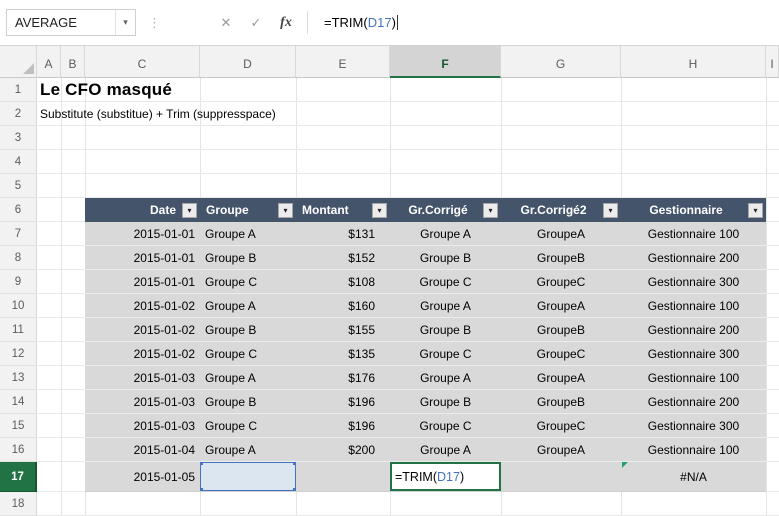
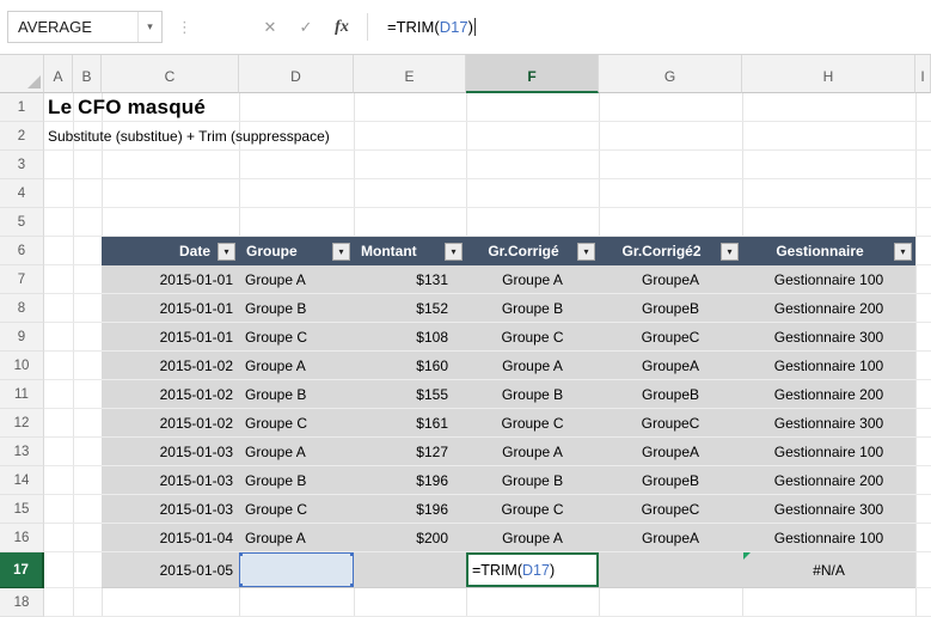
  AVERAGE
  ▾
  ⋮
  ✕
  ✓
  fx
  =TRIM(
  D17
  )
  A
  B
  C
  D
  E
  F
  G
  H
  I
  1
  Le CFO masqué
  2
  Substitute (substitue) + Trim (suppresspace)
  3
  4
  5
  6
  7
  8
  9
  10
  11
  12
  13
  14
  15
  16
  17
  18
  Date
  ▾
  Groupe
  ▾
  Montant
  ▾
  Gr.Corrigé
  ▾
  Gr.Corrigé2
  ▾
  Gestionnaire
  ▾
  2015-01-01
  Groupe A
  $131
  Groupe A
  GroupeA
  Gestionnaire 100
  2015-01-01
  Groupe B
  $152
  Groupe B
  GroupeB
  Gestionnaire 200
  2015-01-01
  Groupe C
  $108
  Groupe C
  GroupeC
  Gestionnaire 300
  2015-01-02
  Groupe A
  $160
  Groupe A
  GroupeA
  Gestionnaire 100
  2015-01-02
  Groupe B
  $155
  Groupe B
  GroupeB
  Gestionnaire 200
  2015-01-02
  Groupe C
- $135
+ $161
  Groupe C
  GroupeC
  Gestionnaire 300
  2015-01-03
  Groupe A
- $176
+ $127
  Groupe A
  GroupeA
  Gestionnaire 100
  2015-01-03
  Groupe B
  $196
  Groupe B
  GroupeB
  Gestionnaire 200
  2015-01-03
  Groupe C
  $196
  Groupe C
  GroupeC
  Gestionnaire 300
  2015-01-04
  Groupe A
  $200
  Groupe A
  GroupeA
  Gestionnaire 100
  2015-01-05
  =TRIM(
  D17
  )
  #N/A
